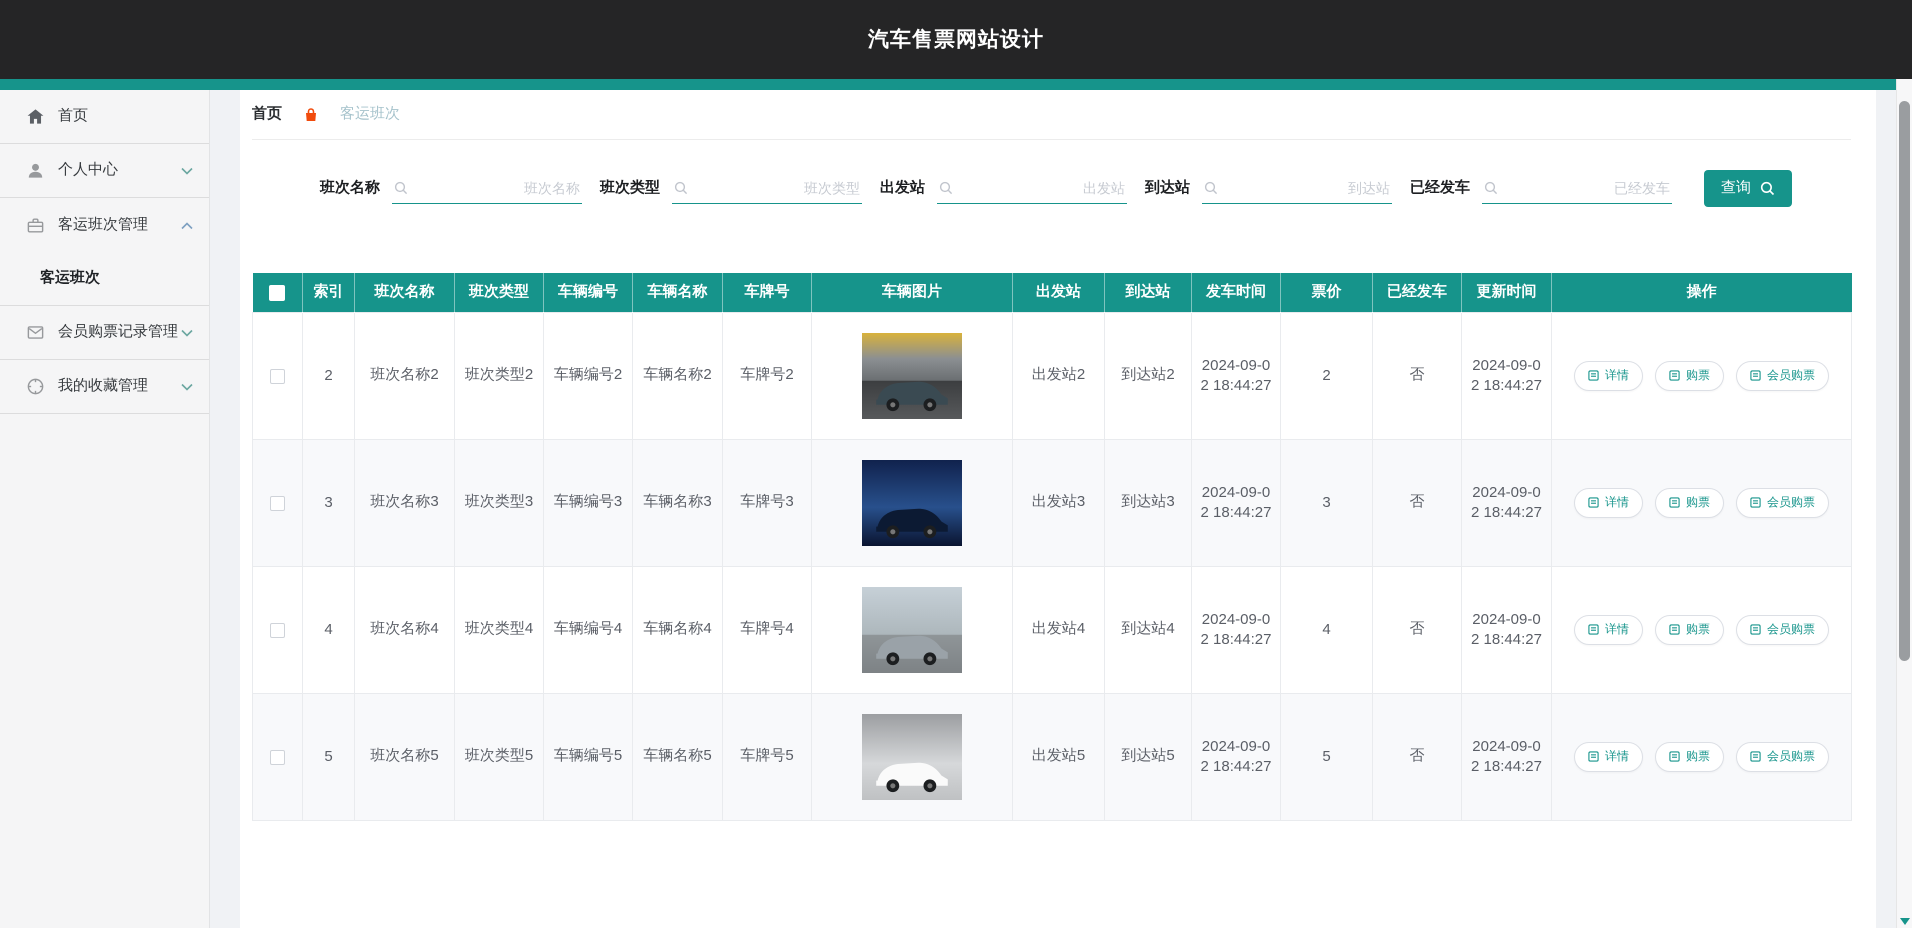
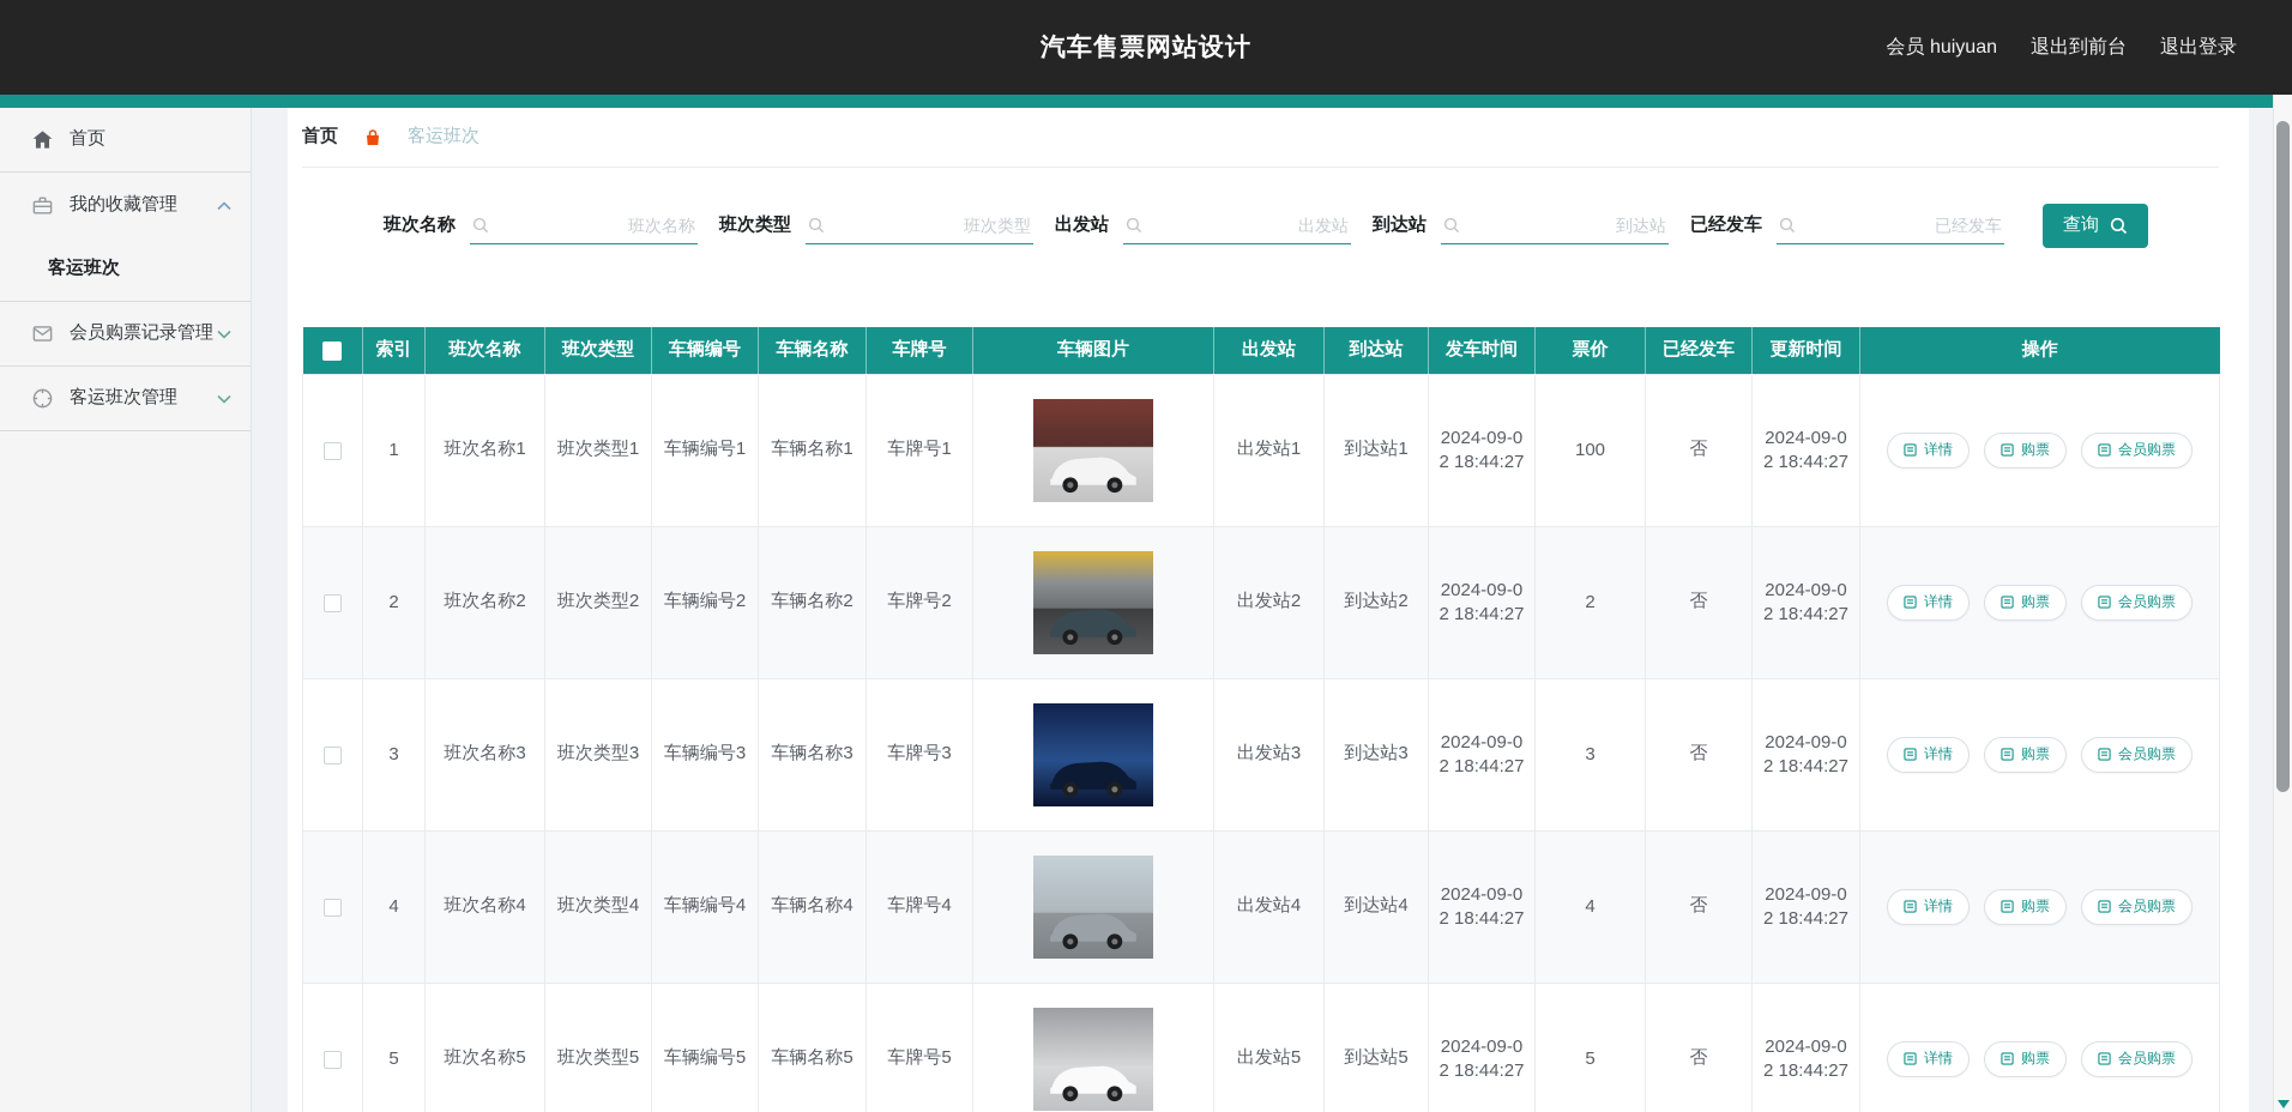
  汽车售票网站设计
+ 会员 huiyuan
+ 退出到前台
+ 退出登录
  首页
- 个人中心
- 客运班次管理
+ 我的收藏管理
  客运班次
  会员购票记录管理
- 我的收藏管理
+ 客运班次管理
  首页
  客运班次
  班次名称
  班次名称
  班次类型
  班次类型
  出发站
  出发站
  到达站
  到达站
  已经发车
  已经发车
  查询
  	索引	班次名称	班次类型	车辆编号	车辆名称	车牌号	车辆图片	出发站	到达站	发车时间	票价	已经发车	更新时间	操作
+ 	1	班次名称1	班次类型1	车辆编号1	车辆名称1	车牌号1		出发站1	到达站1	2024-09-02 18:44:27	100	否	2024-09-02 18:44:27	详情 购票 会员购票
  	2	班次名称2	班次类型2	车辆编号2	车辆名称2	车牌号2		出发站2	到达站2	2024-09-02 18:44:27	2	否	2024-09-02 18:44:27	详情 购票 会员购票
  	3	班次名称3	班次类型3	车辆编号3	车辆名称3	车牌号3		出发站3	到达站3	2024-09-02 18:44:27	3	否	2024-09-02 18:44:27	详情 购票 会员购票
  	4	班次名称4	班次类型4	车辆编号4	车辆名称4	车牌号4		出发站4	到达站4	2024-09-02 18:44:27	4	否	2024-09-02 18:44:27	详情 购票 会员购票
  	5	班次名称5	班次类型5	车辆编号5	车辆名称5	车牌号5		出发站5	到达站5	2024-09-02 18:44:27	5	否	2024-09-02 18:44:27	详情 购票 会员购票
